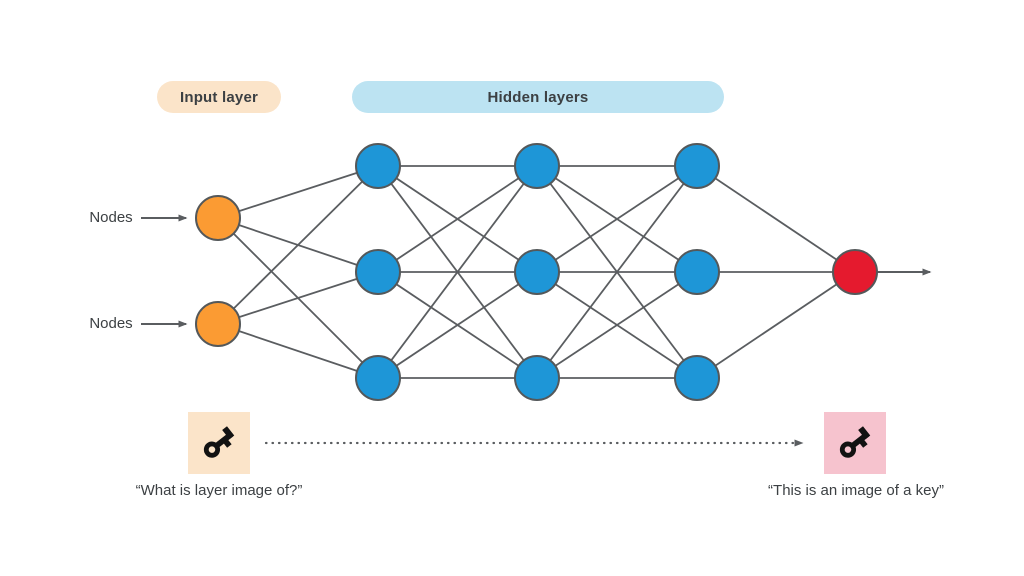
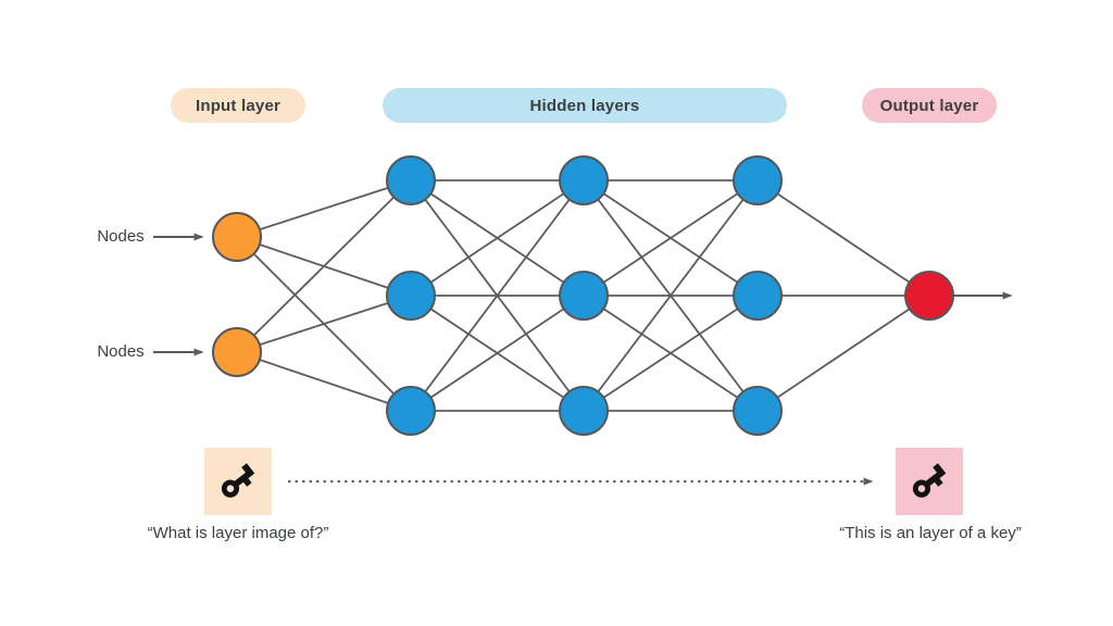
  Input layer
  Hidden layers
+ Output layer
  Nodes
  Nodes
  “What is layer image of?”
- “This is an image of a key”
+ “This is an layer of a key”
